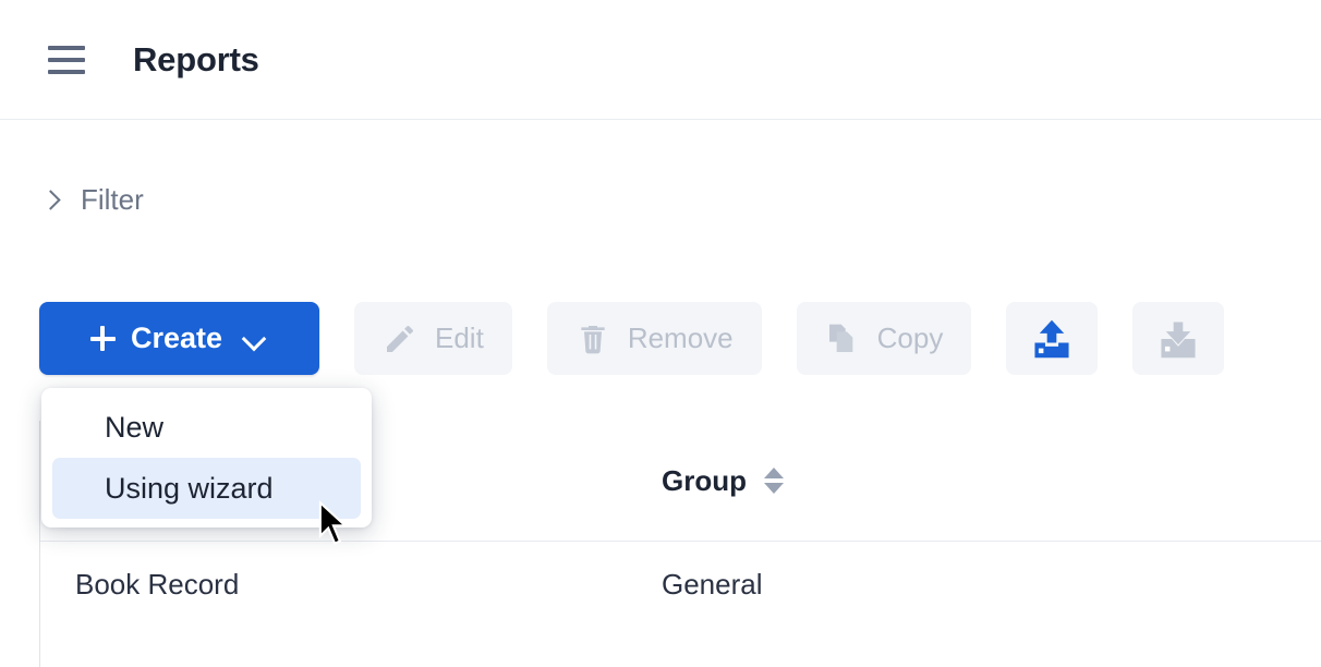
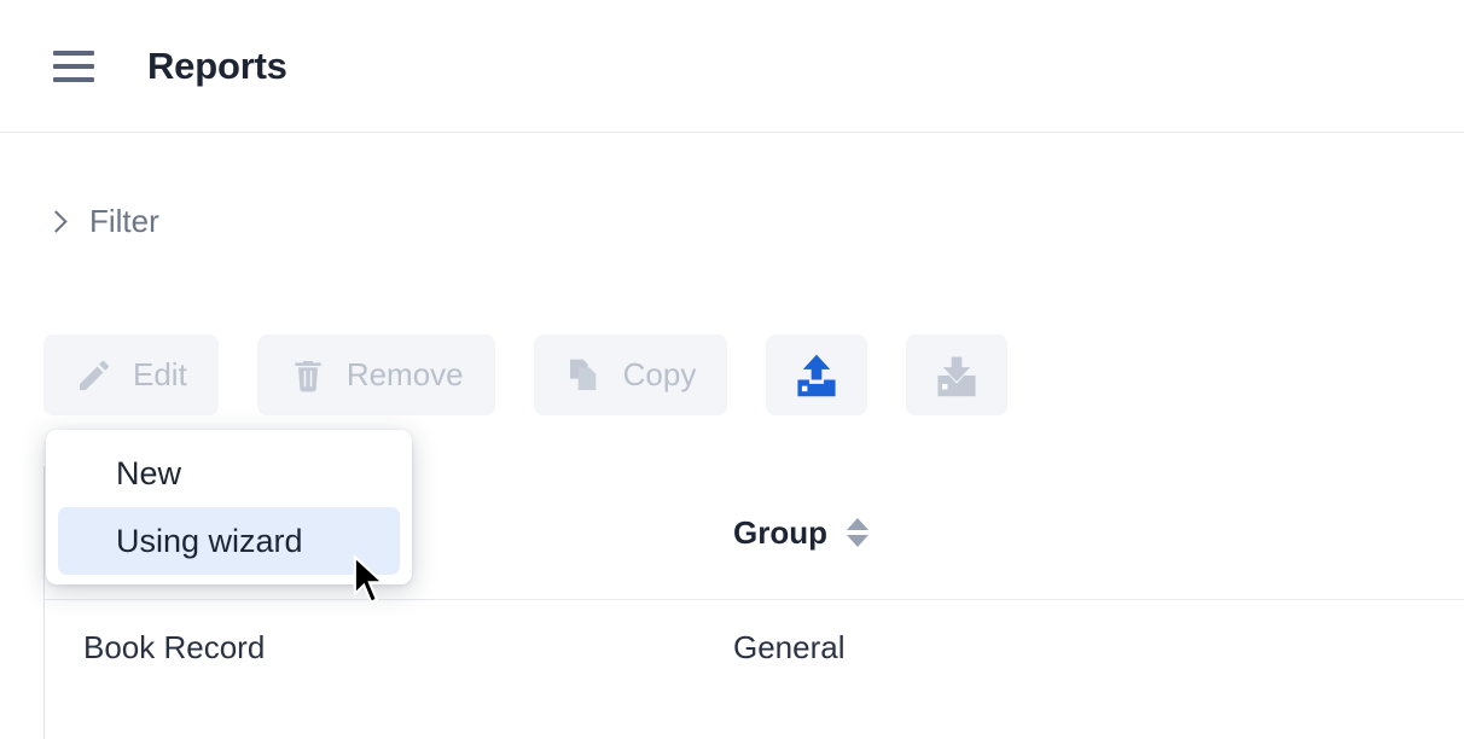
  Reports
  Filter
- Create
  Edit
  Remove
  Copy
  Group
  Book Record
  General
  New
  Using wizard
